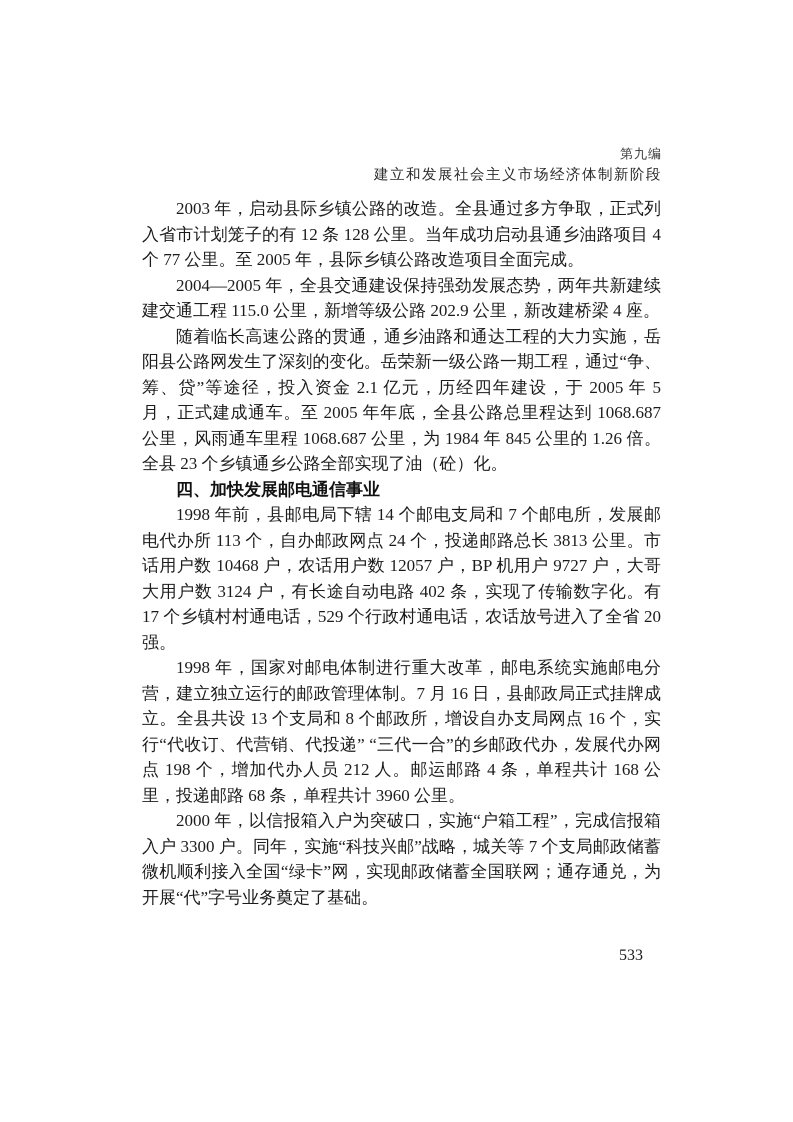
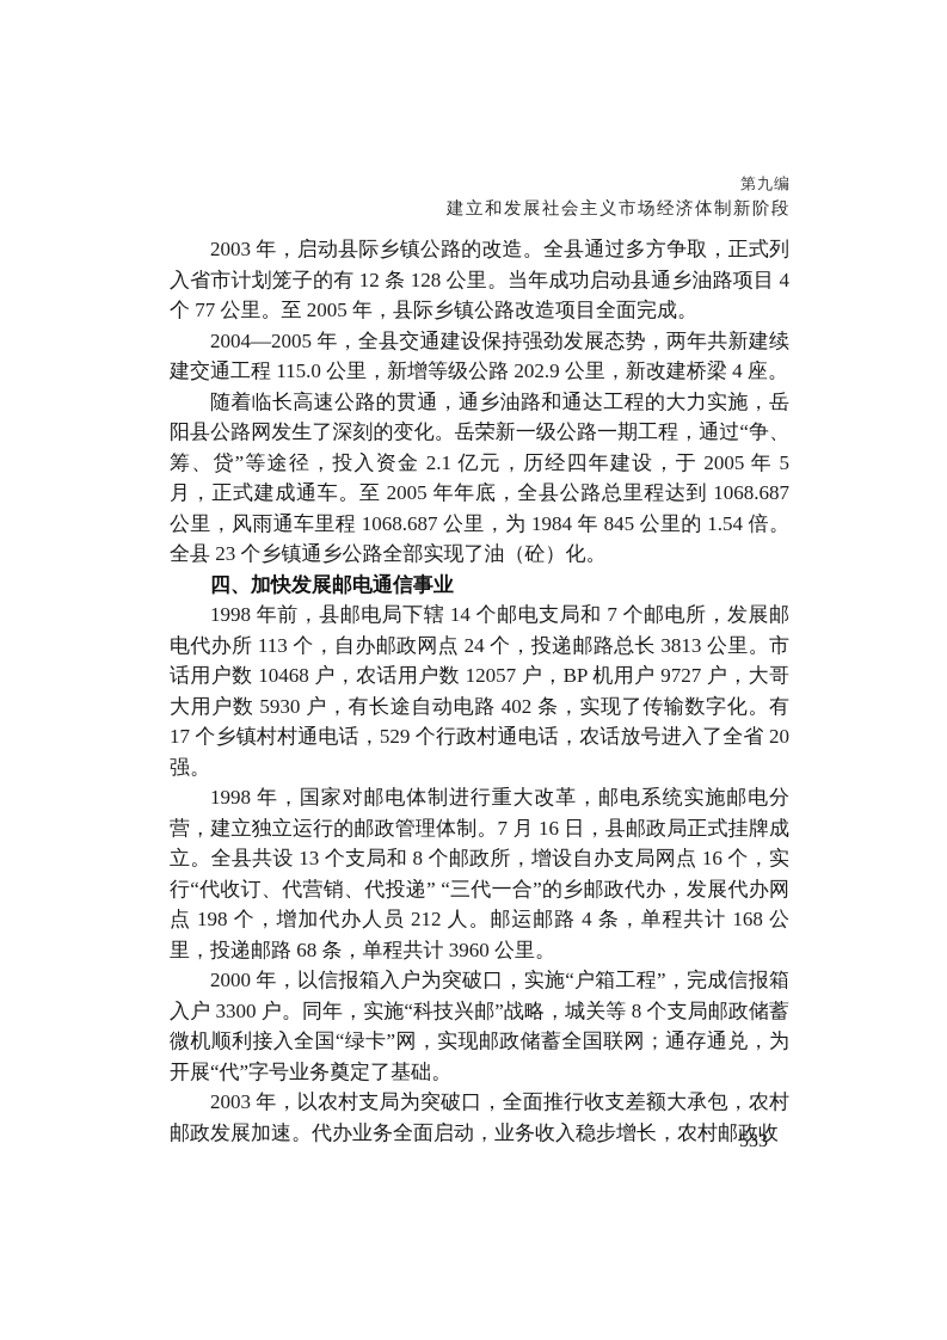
  第九编
  建立和发展社会主义市场经济体制新阶段
  2003 年，启动县际乡镇公路的改造。全县通过多方争取，正式列入省市计划笼子的有 12 条 128 公里。当年成功启动县通乡油路项目 4 个 77 公里。至 2005 年，县际乡镇公路改造项目全面完成。
  2004—2005 年，全县交通建设保持强劲发展态势，两年共新建续建交通工程 115.0 公里，新增等级公路 202.9 公里，新改建桥梁 4 座。
- 随着临长高速公路的贯通，通乡油路和通达工程的大力实施，岳阳县公路网发生了深刻的变化。岳荣新一级公路一期工程，通过“争、筹、贷”等途径，投入资金 2.1 亿元，历经四年建设，于 2005 年 5 月，正式建成通车。至 2005 年年底，全县公路总里程达到 1068.687 公里，风雨通车里程 1068.687 公里，为 1984 年 845 公里的 1.26 倍。全县 23 个乡镇通乡公路全部实现了油（砼）化。
+ 随着临长高速公路的贯通，通乡油路和通达工程的大力实施，岳阳县公路网发生了深刻的变化。岳荣新一级公路一期工程，通过“争、筹、贷”等途径，投入资金 2.1 亿元，历经四年建设，于 2005 年 5 月，正式建成通车。至 2005 年年底，全县公路总里程达到 1068.687 公里，风雨通车里程 1068.687 公里，为 1984 年 845 公里的 1.54 倍。全县 23 个乡镇通乡公路全部实现了油（砼）化。
  四、加快发展邮电通信事业
- 1998 年前，县邮电局下辖 14 个邮电支局和 7 个邮电所，发展邮电代办所 113 个，自办邮政网点 24 个，投递邮路总长 3813 公里。市话用户数 10468 户，农话用户数 12057 户，BP 机用户 9727 户，大哥大用户数 3124 户，有长途自动电路 402 条，实现了传输数字化。有 17 个乡镇村村通电话，529 个行政村通电话，农话放号进入了全省 20 强。
+ 1998 年前，县邮电局下辖 14 个邮电支局和 7 个邮电所，发展邮电代办所 113 个，自办邮政网点 24 个，投递邮路总长 3813 公里。市话用户数 10468 户，农话用户数 12057 户，BP 机用户 9727 户，大哥大用户数 5930 户，有长途自动电路 402 条，实现了传输数字化。有 17 个乡镇村村通电话，529 个行政村通电话，农话放号进入了全省 20 强。
  1998 年，国家对邮电体制进行重大改革，邮电系统实施邮电分营，建立独立运行的邮政管理体制。7 月 16 日，县邮政局正式挂牌成立。全县共设 13 个支局和 8 个邮政所，增设自办支局网点 16 个，实行“代收订、代营销、代投递” “三代一合”的乡邮政代办，发展代办网点 198 个，增加代办人员 212 人。邮运邮路 4 条，单程共计 168 公里，投递邮路 68 条，单程共计 3960 公里。
- 2000 年，以信报箱入户为突破口，实施“户箱工程”，完成信报箱入户 3300 户。同年，实施“科技兴邮”战略，城关等 7 个支局邮政储蓄微机顺利接入全国“绿卡”网，实现邮政储蓄全国联网；通存通兑，为开展“代”字号业务奠定了基础。
+ 2000 年，以信报箱入户为突破口，实施“户箱工程”，完成信报箱入户 3300 户。同年，实施“科技兴邮”战略，城关等 8 个支局邮政储蓄微机顺利接入全国“绿卡”网，实现邮政储蓄全国联网；通存通兑，为开展“代”字号业务奠定了基础。
+ 2003 年，以农村支局为突破口，全面推行收支差额大承包，农村邮政发展加速。代办业务全面启动，业务收入稳步增长，农村邮政收
  533
